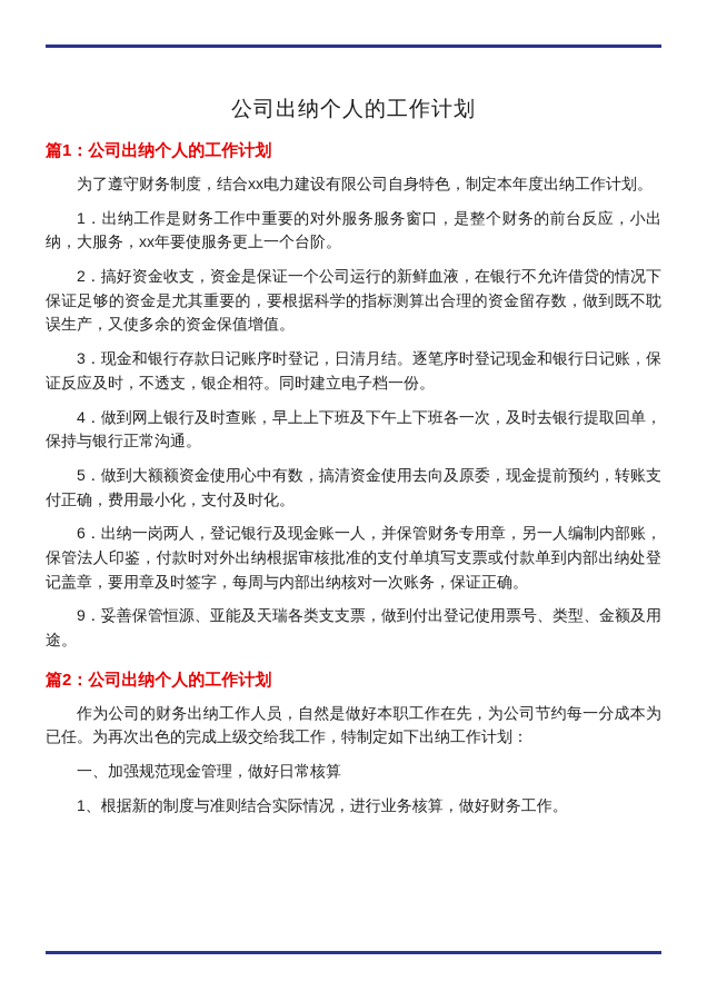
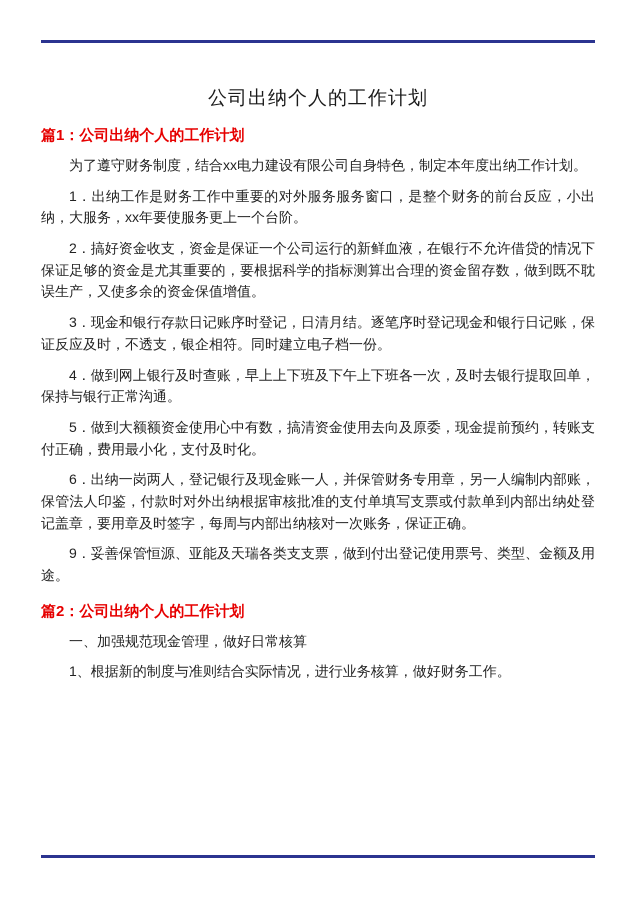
  公司出纳个人的工作计划
  篇1：公司出纳个人的工作计划
  为了遵守财务制度，结合xx电力建设有限公司自身特色，制定本年度出纳工作计划。
  1．出纳工作是财务工作中重要的对外服务服务窗口，是整个财务的前台反应，小出纳，大服务，xx年要使服务更上一个台阶。
  2．搞好资金收支，资金是保证一个公司运行的新鲜血液，在银行不允许借贷的情况下保证足够的资金是尤其重要的，要根据科学的指标测算出合理的资金留存数，做到既不耽误生产，又使多余的资金保值增值。
  3．现金和银行存款日记账序时登记，日清月结。逐笔序时登记现金和银行日记账，保证反应及时，不透支，银企相符。同时建立电子档一份。
  4．做到网上银行及时查账，早上上下班及下午上下班各一次，及时去银行提取回单，保持与银行正常沟通。
  5．做到大额额资金使用心中有数，搞清资金使用去向及原委，现金提前预约，转账支付正确，费用最小化，支付及时化。
  6．出纳一岗两人，登记银行及现金账一人，并保管财务专用章，另一人编制内部账，保管法人印鉴，付款时对外出纳根据审核批准的支付单填写支票或付款单到内部出纳处登记盖章，要用章及时签字，每周与内部出纳核对一次账务，保证正确。
  9．妥善保管恒源、亚能及天瑞各类支支票，做到付出登记使用票号、类型、金额及用途。
  篇2：公司出纳个人的工作计划
- 作为公司的财务出纳工作人员，自然是做好本职工作在先，为公司节约每一分成本为已任。为再次出色的完成上级交给我工作，特制定如下出纳工作计划：
  一、加强规范现金管理，做好日常核算
  1、根据新的制度与准则结合实际情况，进行业务核算，做好财务工作。
